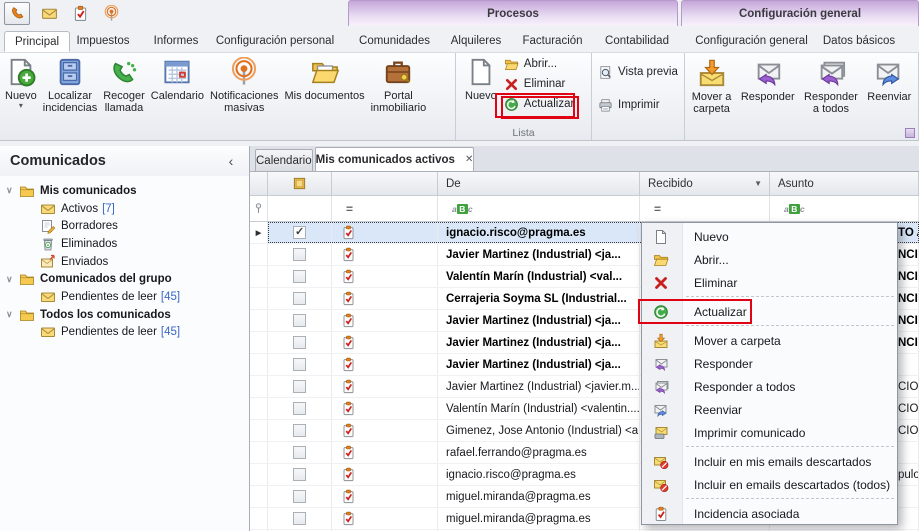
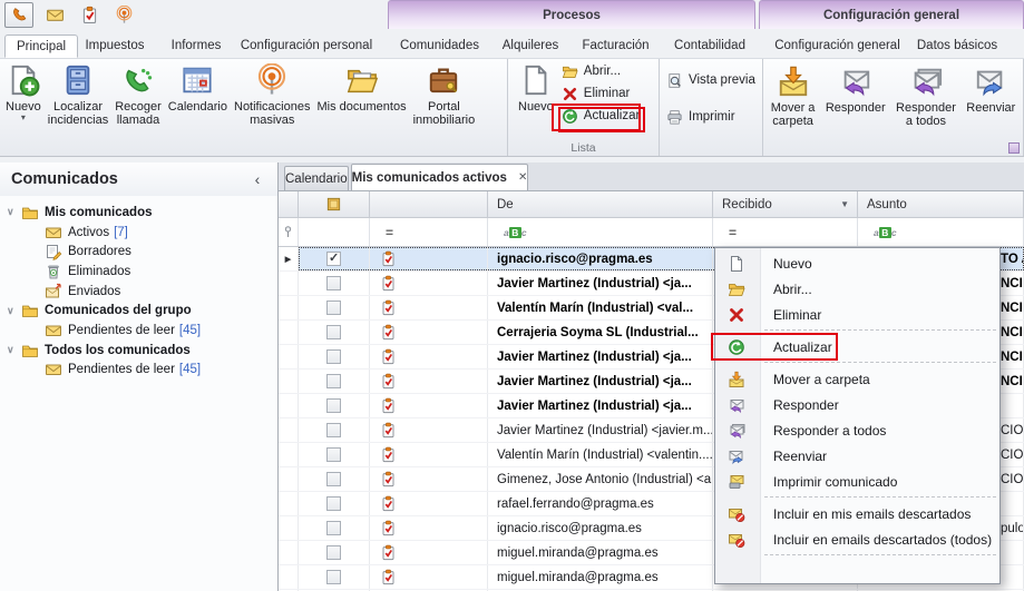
  Procesos
  Configuración general
  Principal
  Impuestos
  Informes
  Configuración personal
  Comunidades
  Alquileres
  Facturación
  Contabilidad
  Configuración general
  Datos básicos
  Nuevo
  ▾
  Localizar
  incidencias
  Recoger
  llamada
  Calendario
  Notificaciones
  masivas
  Mis documentos
  Portal
  inmobiliario
  Nuevo
  Abrir...
  Eliminar
  Actualizar
  Lista
  Vista previa
  Imprimir
  Mover a
  carpeta
  Responder
  Responder
  a todos
  Reenviar
  Comunicados
  ‹
  ∨
  Mis comunicados
  Activos
  [7]
  Borradores
  Eliminados
  Enviados
  ∨
  Comunicados del grupo
  Pendientes de leer
  [45]
  ∨
  Todos los comunicados
  Pendientes de leer
  [45]
  Calendario
  Mis comunicados activos
  ✕
  De
  Recibido
  ▼
  Asunto
  =
  a B c
  =
  a B c
  ignacio.risco@pragma.es
  Javier Martinez (Industrial) <ja...
  NCI
  Valentín Marín (Industrial) <val...
  NCI
  Cerrajeria Soyma SL (Industrial...
  NCI
  Javier Martinez (Industrial) <ja...
  NCI
  Javier Martinez (Industrial) <ja...
  NCI
  Javier Martinez (Industrial) <ja...
  Javier Martinez (Industrial) <javier.m..
  CIO
  Valentín Marín (Industrial) <valentin....
  CIO
  Gimenez, Jose Antonio (Industrial) <a
  CIO
  rafael.ferrando@pragma.es
  ignacio.risco@pragma.es
  pulo
  miguel.miranda@pragma.es
  miguel.miranda@pragma.es
  Nuevo
  Abrir...
  Eliminar
  Actualizar
  Mover a carpeta
  Responder
  Responder a todos
  Reenviar
  Imprimir comunicado
  Incluir en mis emails descartados
  Incluir en emails descartados (todos)
- Incidencia asociada
